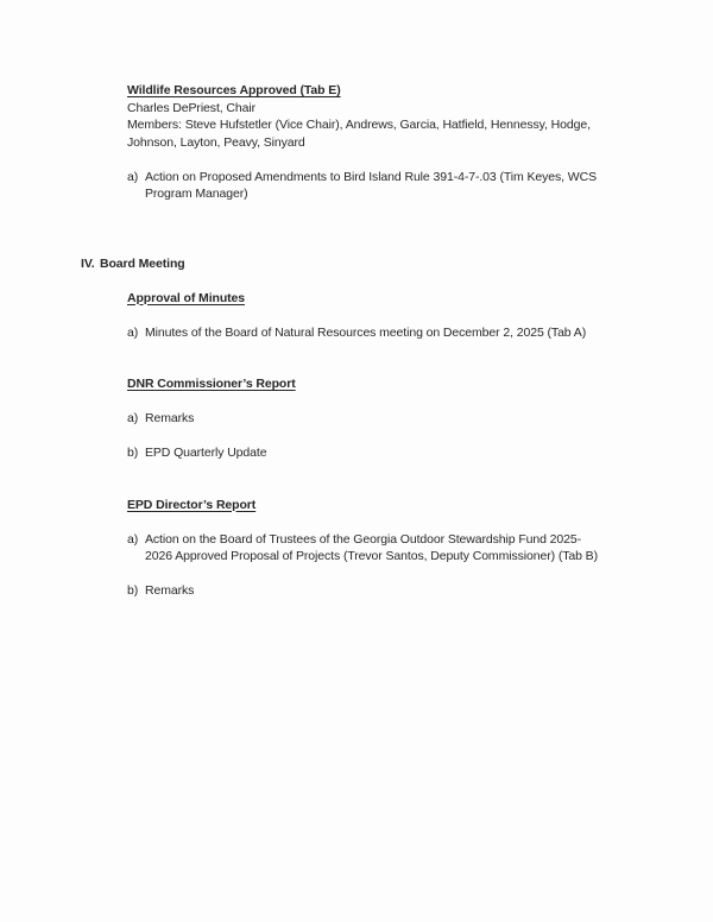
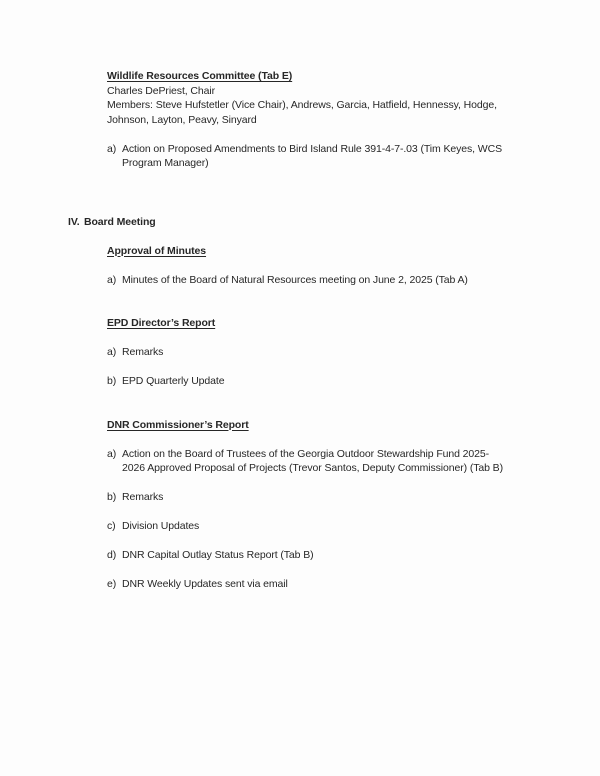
- Wildlife Resources Approved (Tab E)
+ Wildlife Resources Committee (Tab E)
  Charles DePriest, Chair
  Members: Steve Hufstetler (Vice Chair), Andrews, Garcia, Hatfield, Hennessy, Hodge,
  Johnson, Layton, Peavy, Sinyard
  a)
  Action on Proposed Amendments to Bird Island Rule 391-4-7-.03 (Tim Keyes, WCS
  Program Manager)
  IV.
  Board Meeting
  Approval of Minutes
  a)
- Minutes of the Board of Natural Resources meeting on December 2, 2025 (Tab A)
+ Minutes of the Board of Natural Resources meeting on June 2, 2025 (Tab A)
- DNR Commissioner’s Report
+ EPD Director’s Report
  a)
  Remarks
  b)
  EPD Quarterly Update
- EPD Director’s Report
+ DNR Commissioner’s Report
  a)
  Action on the Board of Trustees of the Georgia Outdoor Stewardship Fund 2025-
  2026 Approved Proposal of Projects (Trevor Santos, Deputy Commissioner) (Tab B)
  b)
  Remarks
+ c)
+ Division Updates
+ d)
+ DNR Capital Outlay Status Report (Tab B)
+ e)
+ DNR Weekly Updates sent via email
